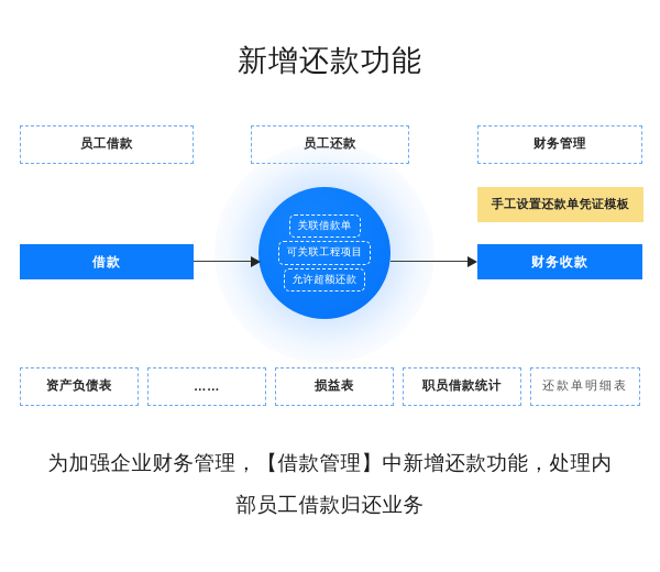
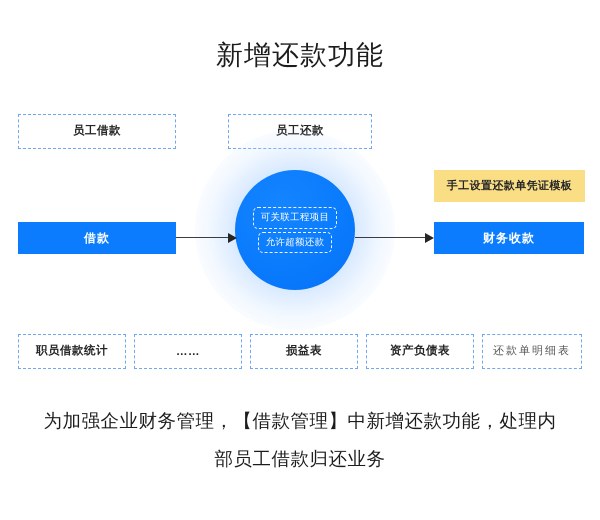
  新增还款功能
  员工借款
- 财务管理
  手工设置还款单凭证模板
- 关联借款单
  可关联工程项目
  允许超额还款
  借款
  财务收款
- 资产负债表
+ 职员借款统计
  ……
  损益表
- 职员借款统计
+ 资产负债表
  还款单明细表
  为加强企业财务管理，【借款管理】中新增还款功能，处理内部员工借款归还业务
